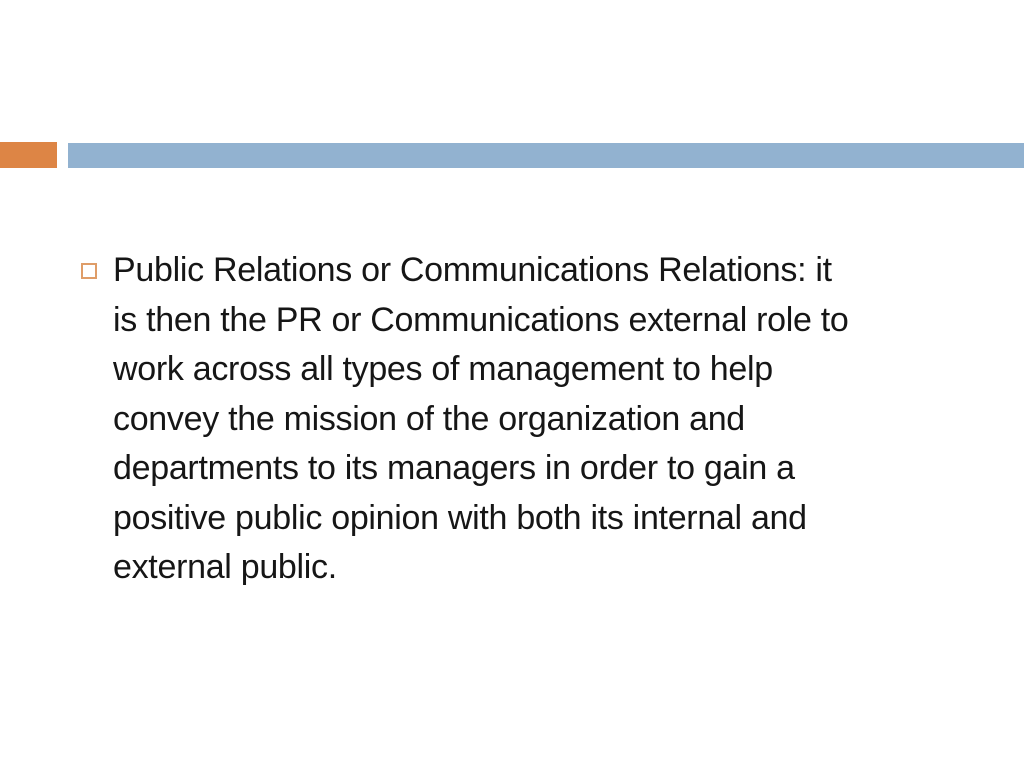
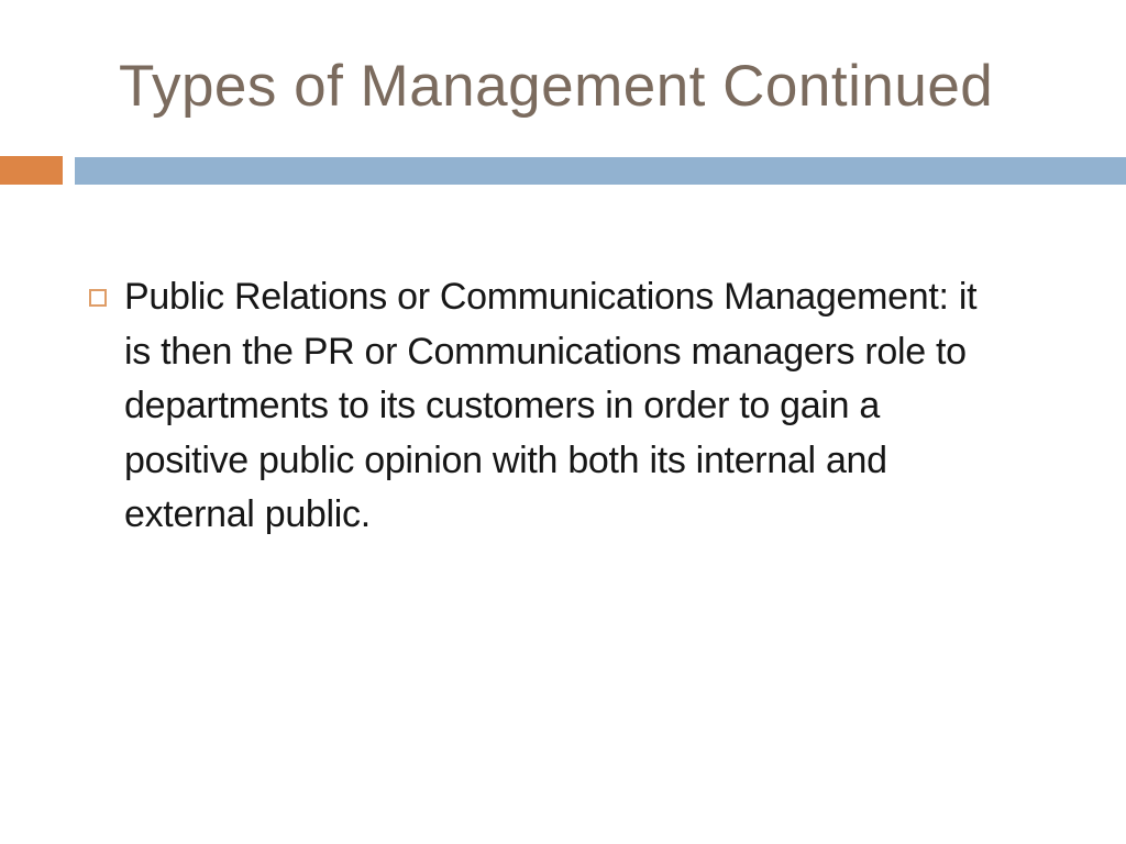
+ Types of Management Continued
- Public Relations or Communications Relations: it
+ Public Relations or Communications Management: it
- is then the PR or Communications external role to
+ is then the PR or Communications managers role to
- work across all types of management to help
- convey the mission of the organization and
- departments to its managers in order to gain a
+ departments to its customers in order to gain a
  positive public opinion with both its internal and
  external public.
